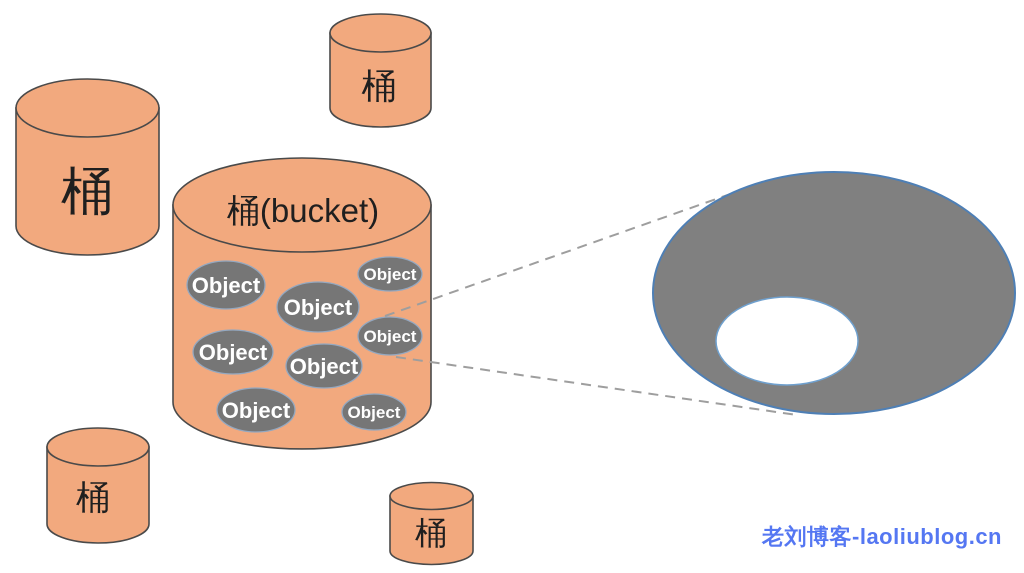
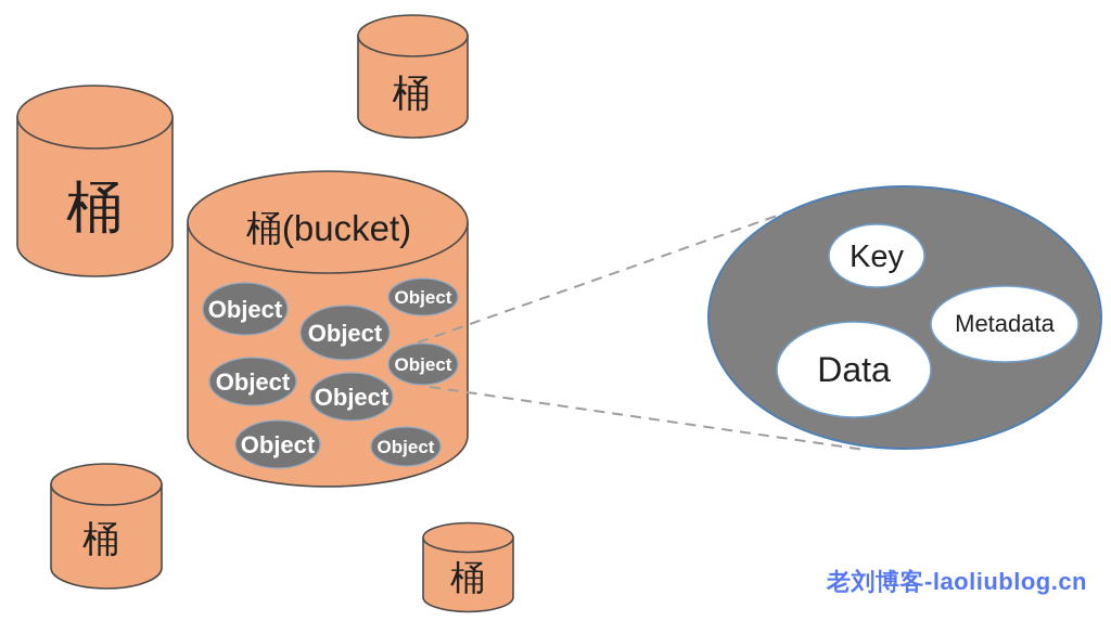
  桶
  桶
  桶(bucket)
  Object
  Object
  Object
  Object
  Object
  Object
  Object
  Object
  桶
  桶
+ Key
+ Metadata
+ Data
  老刘博客-laoliublog.cn
